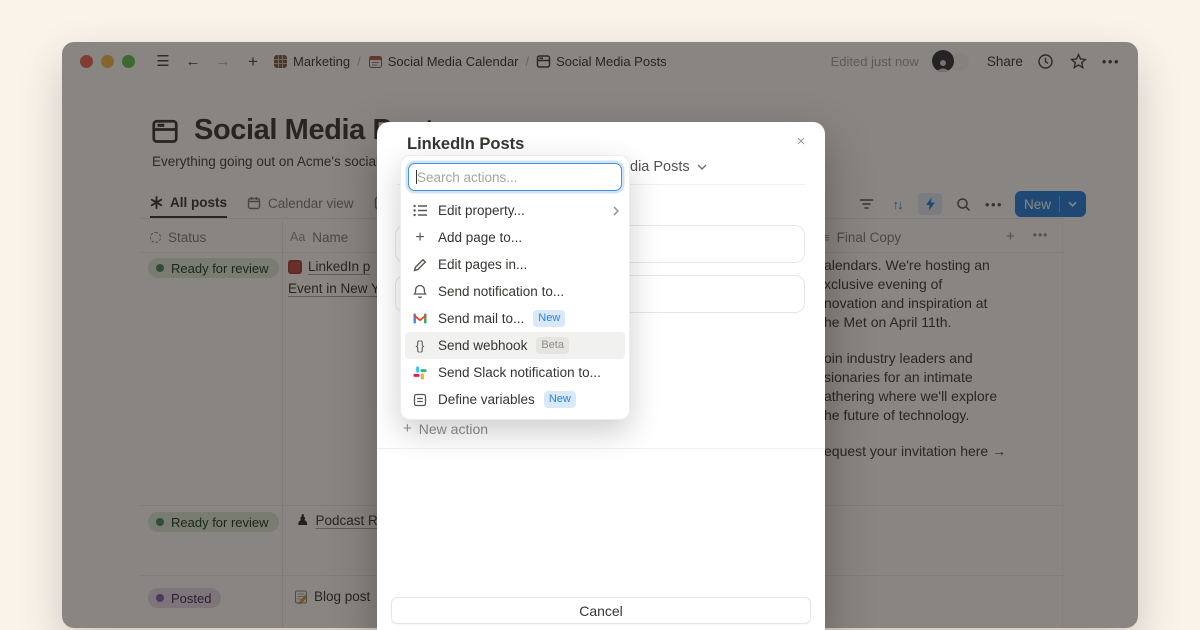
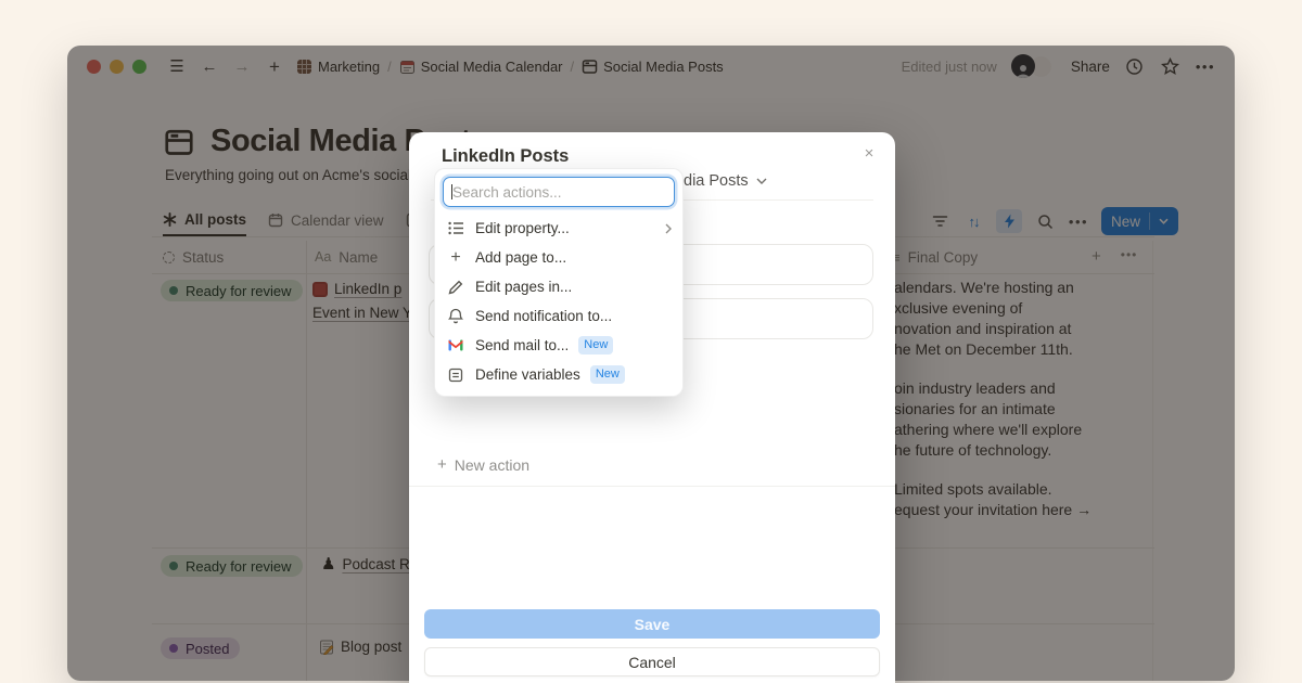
  ☰
  ←
  →
  +
  Marketing
  /
  Social Media Calendar
  /
  Social Media Posts
  Edited just now
  Share
  •••
  Everything going out on Acme's socia
  All posts
  Calendar view
  ↑↓
  •••
  New
  Status
  Aa
  Name
  ≡
  Final Copy
  +
  •••
  Ready for review
  LinkedIn p
  Event in New Y
  alendars. We're hosting an
  xclusive evening of
  novation and inspiration at
- he Met on April 11th.
+ he Met on December 11th.
  oin industry leaders and
  sionaries for an intimate
  athering where we'll explore
  he future of technology.
+ Limited spots available.
  equest your invitation here →
  Ready for review
  ♟
  Podcast R
  Posted
  Blog post
  LinkedIn Posts
  ×
  dia Posts
  Search actions...
  Edit property...
  +
  Add page to...
  Edit pages in...
  Send notification to...
  Send mail to...
  New
- {}
- Send webhook
- Beta
- Send Slack notification to...
  Define variables
  New
  +
  New action
+ Save
  Cancel
